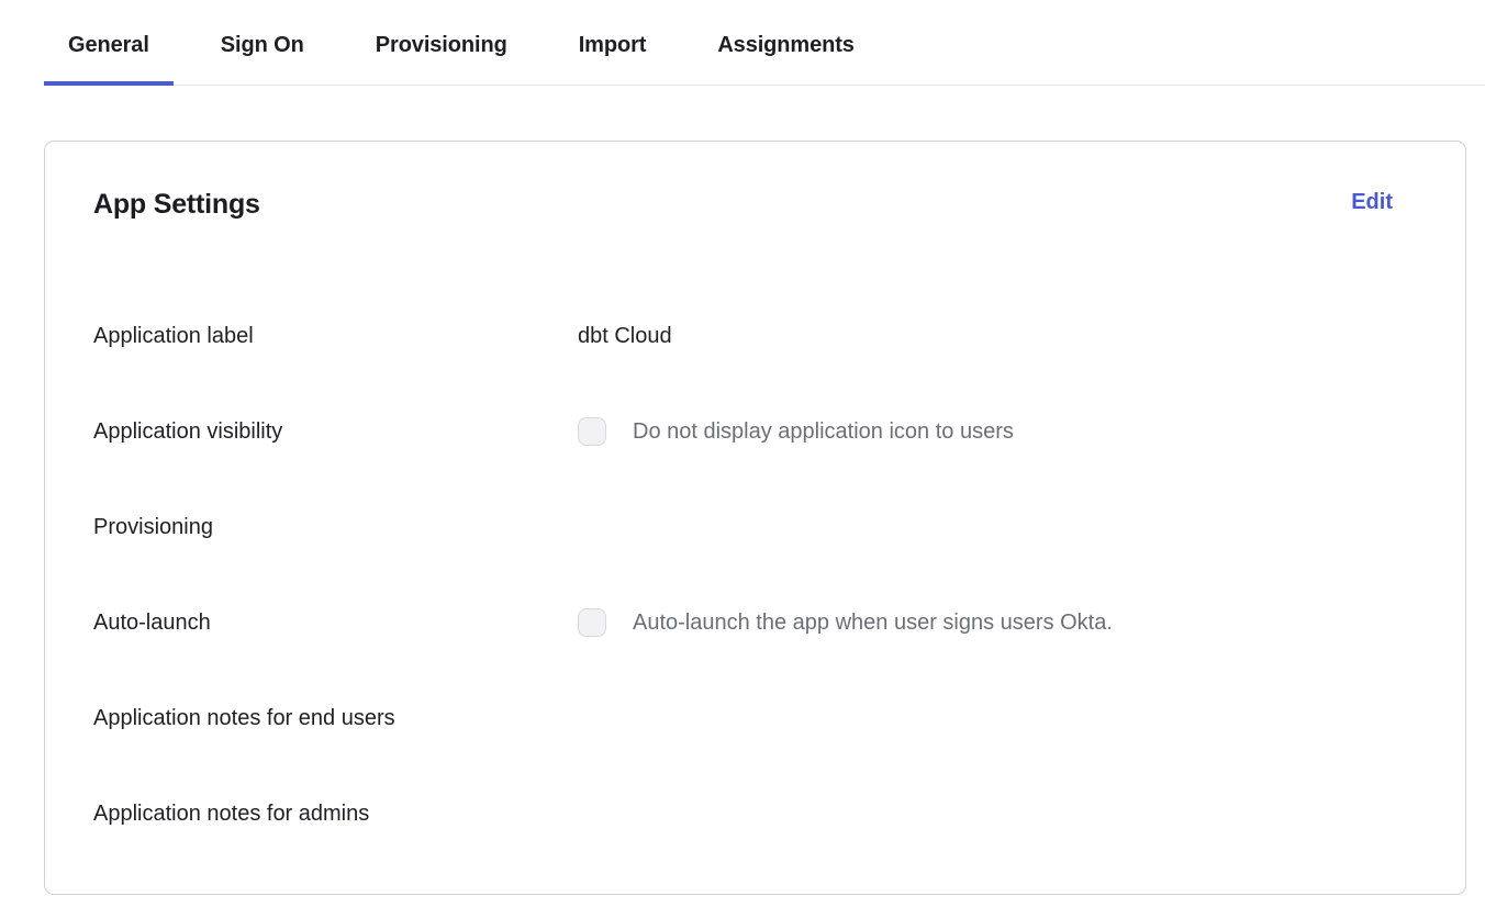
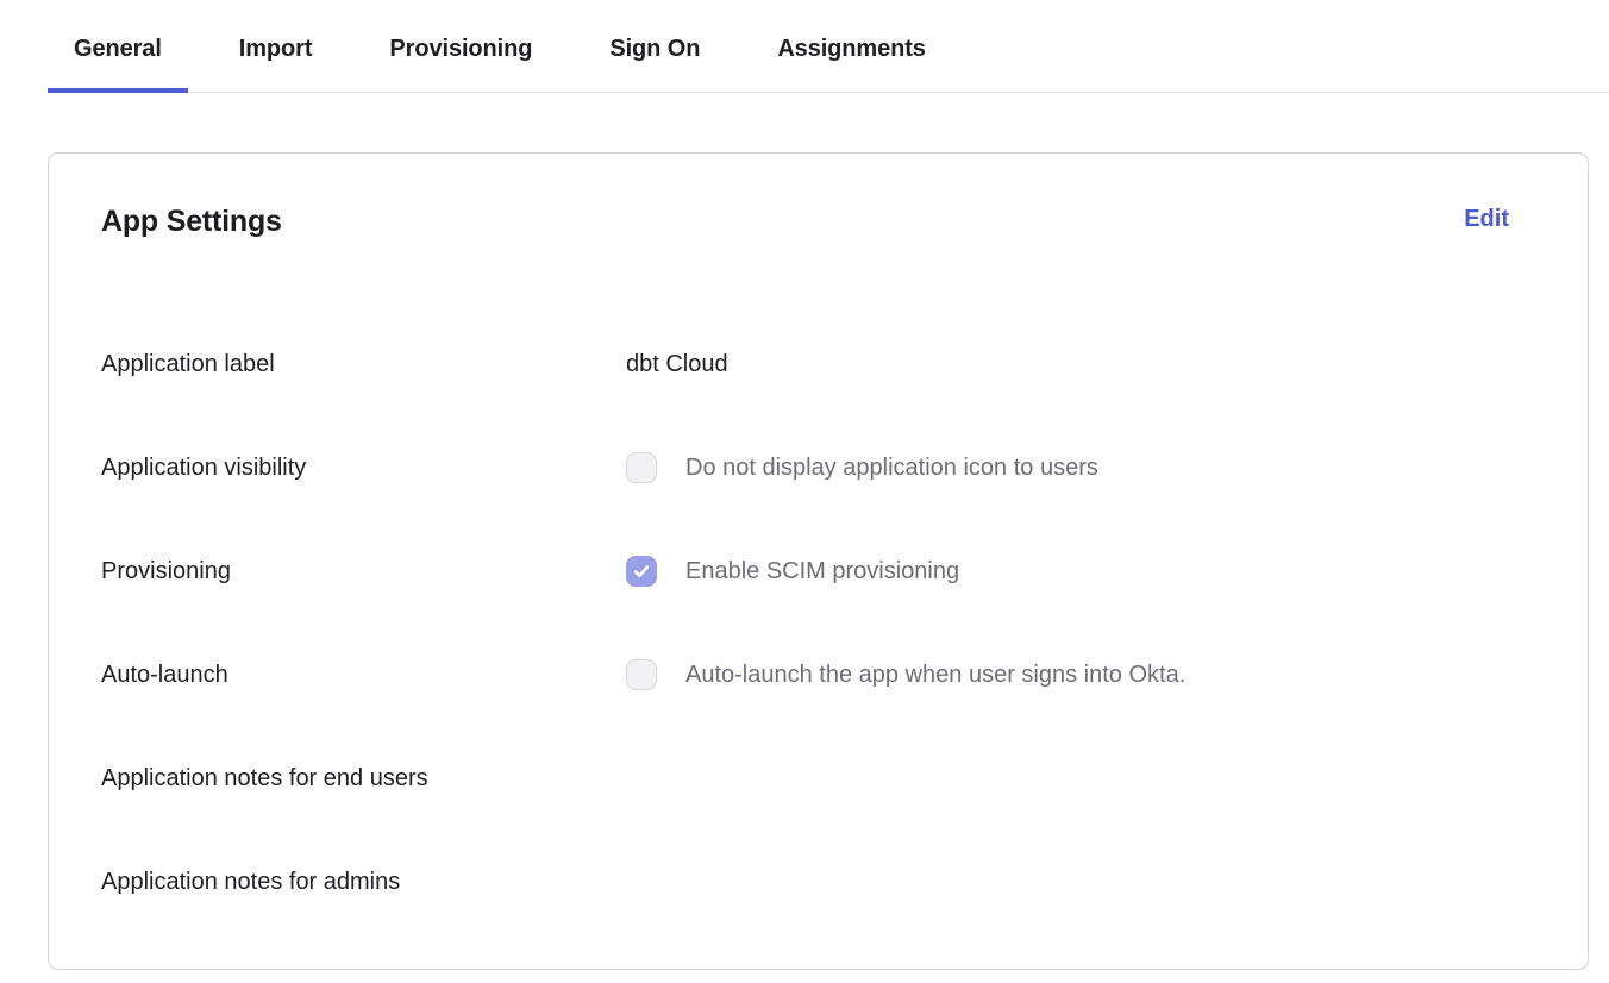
  General
- Sign On
+ Import
  Provisioning
- Import
+ Sign On
  Assignments
  App Settings
  Edit
  Application label
  dbt Cloud
  Application visibility
  Do not display application icon to users
  Provisioning
+ Enable SCIM provisioning
  Auto-launch
- Auto-launch the app when user signs users Okta.
+ Auto-launch the app when user signs into Okta.
  Application notes for end users
  Application notes for admins
